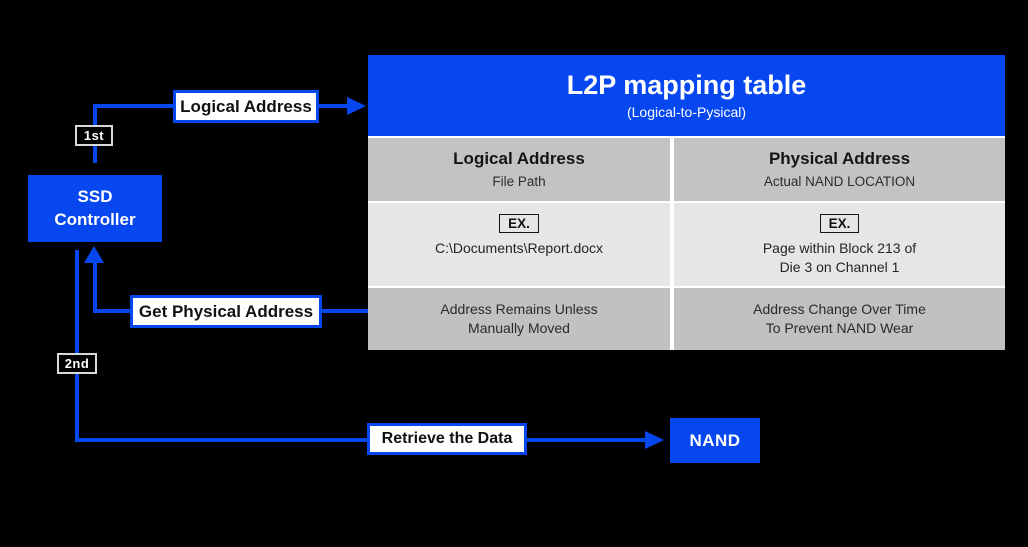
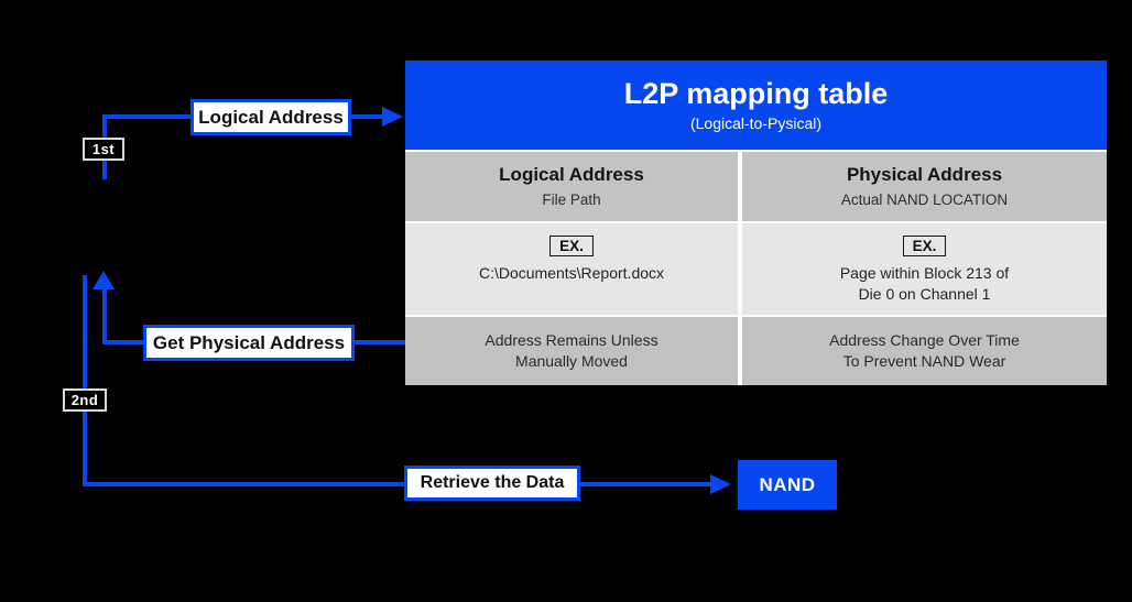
  1st
  2nd
- SSD
- Controller
  NAND
  Logical Address
  Get Physical Address
  Retrieve the Data
  L2P mapping table
  (Logical-to-Pysical)
  Logical Address
  File Path
  Physical Address
  Actual NAND LOCATION
  EX.
  C:\Documents\Report.docx
  EX.
  Page within Block 213 of
- Die 3 on Channel 1
+ Die 0 on Channel 1
  Address Remains Unless
  Manually Moved
  Address Change Over Time
  To Prevent NAND Wear
